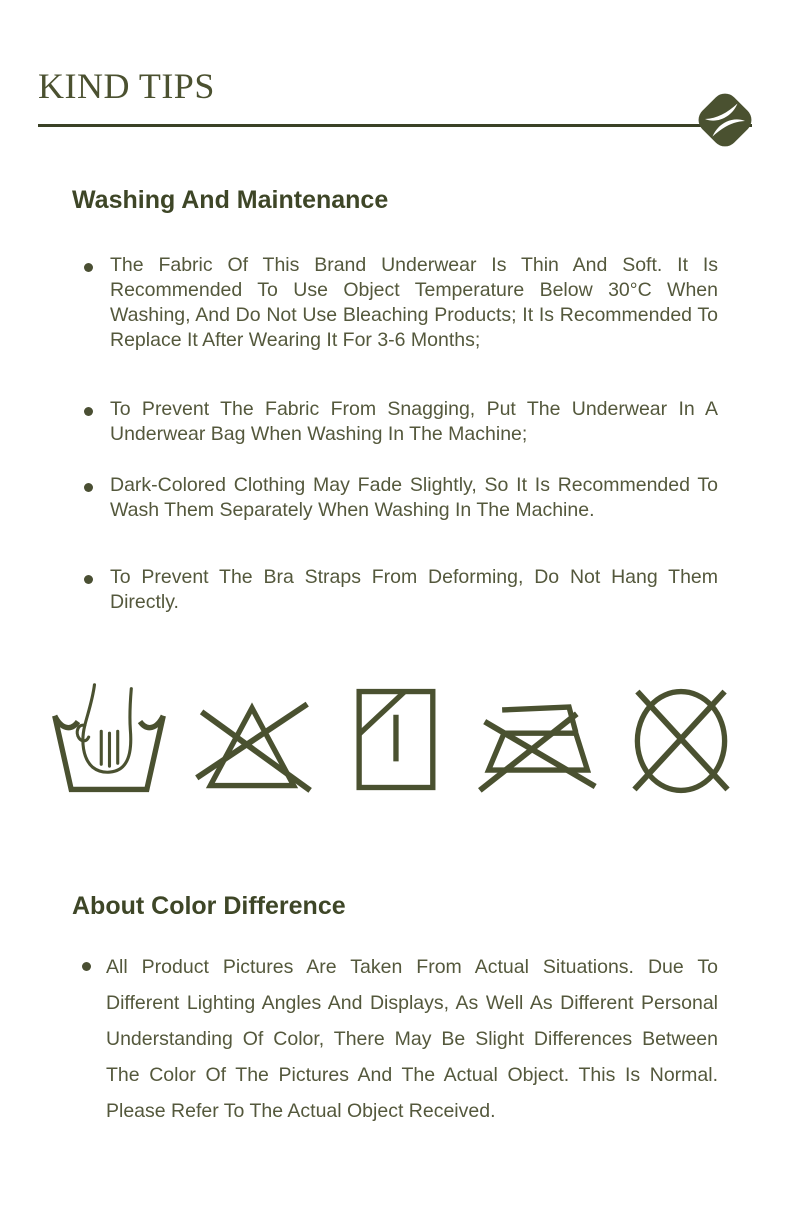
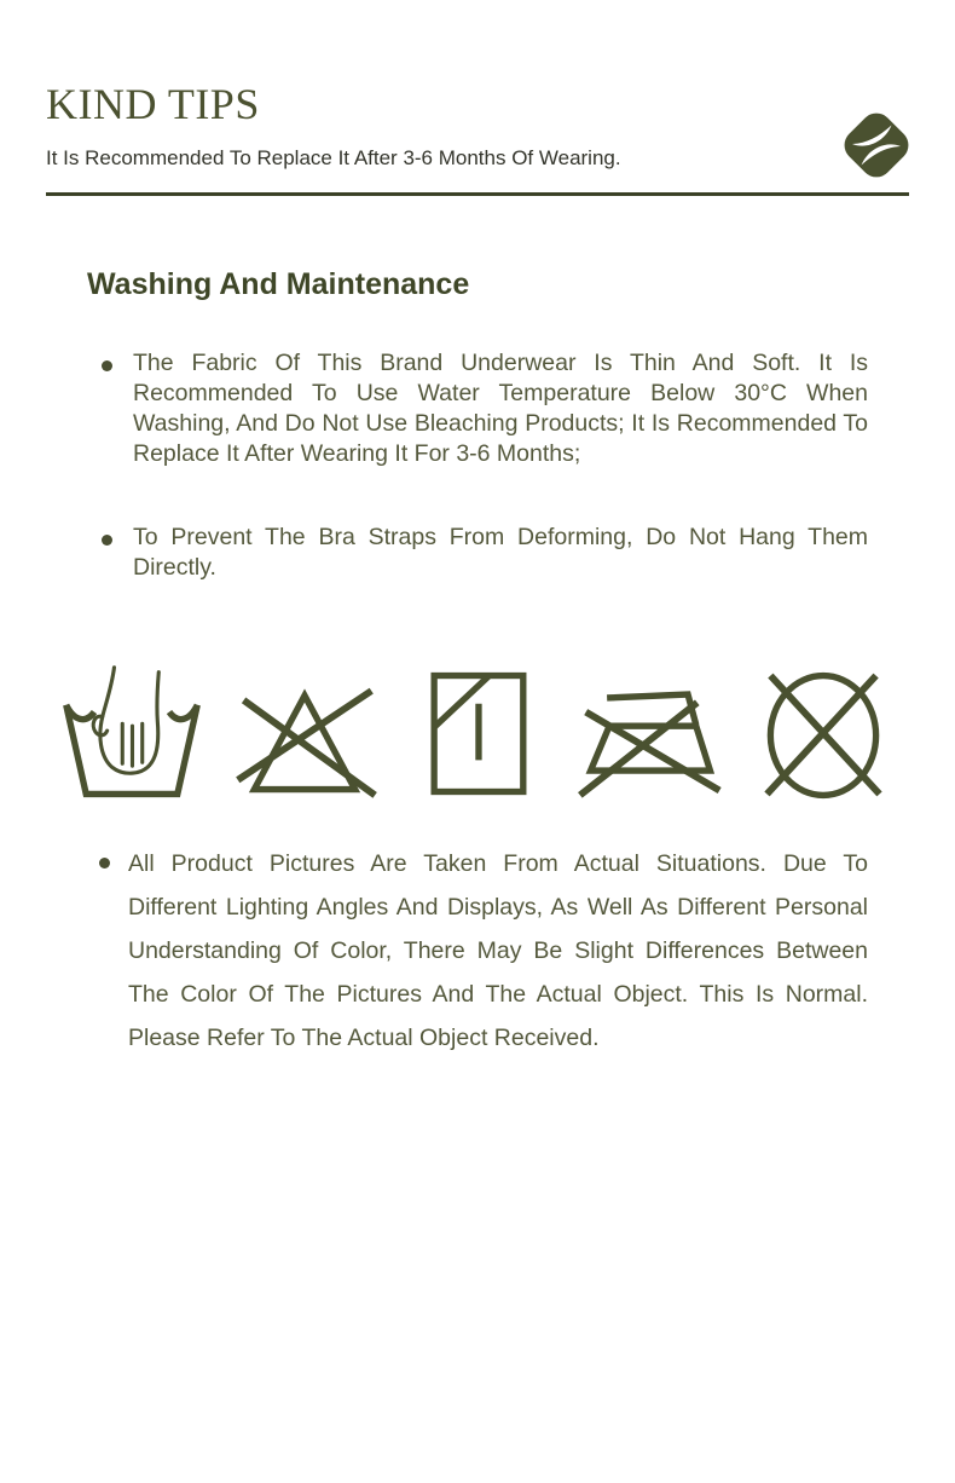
  KIND TIPS
+ It Is Recommended To Replace It After 3-6 Months Of Wearing.
  Washing And Maintenance
- The Fabric Of This Brand Underwear Is Thin And Soft. It Is Recommended To Use Object Temperature Below 30°C When Washing, And Do Not Use Bleaching Products; It Is Recommended To Replace It After Wearing It For 3-6 Months;
+ The Fabric Of This Brand Underwear Is Thin And Soft. It Is Recommended To Use Water Temperature Below 30°C When Washing, And Do Not Use Bleaching Products; It Is Recommended To Replace It After Wearing It For 3-6 Months;
- To Prevent The Fabric From Snagging, Put The Underwear In A Underwear Bag When Washing In The Machine;
- Dark-Colored Clothing May Fade Slightly, So It Is Recommended To Wash Them Separately When Washing In The Machine.
  To Prevent The Bra Straps From Deforming, Do Not Hang Them Directly.
- About Color Difference
  All Product Pictures Are Taken From Actual Situations. Due To Different Lighting Angles And Displays, As Well As Different Personal Understanding Of Color, There May Be Slight Differences Between The Color Of The Pictures And The Actual Object. This Is Normal. Please Refer To The Actual Object Received.
